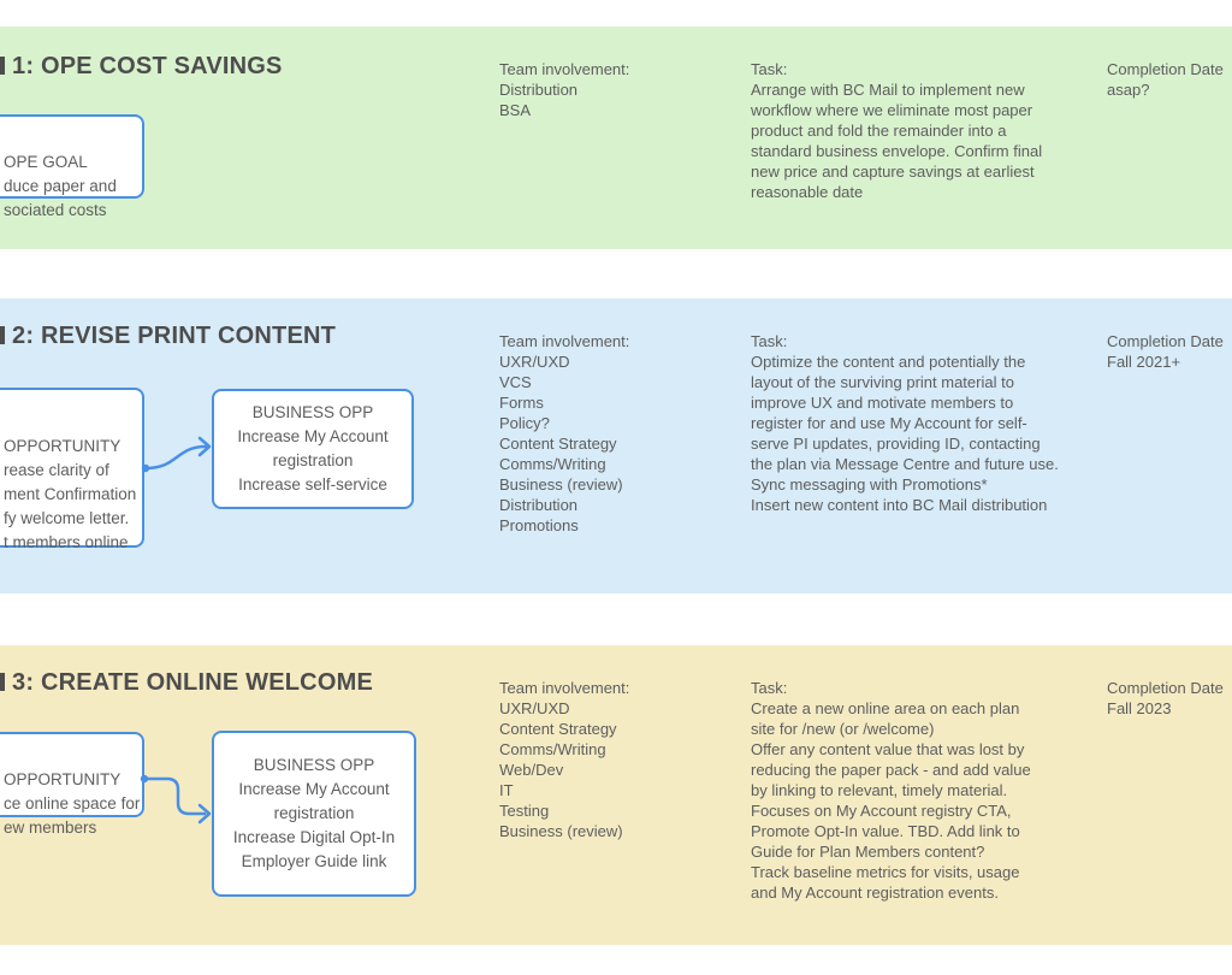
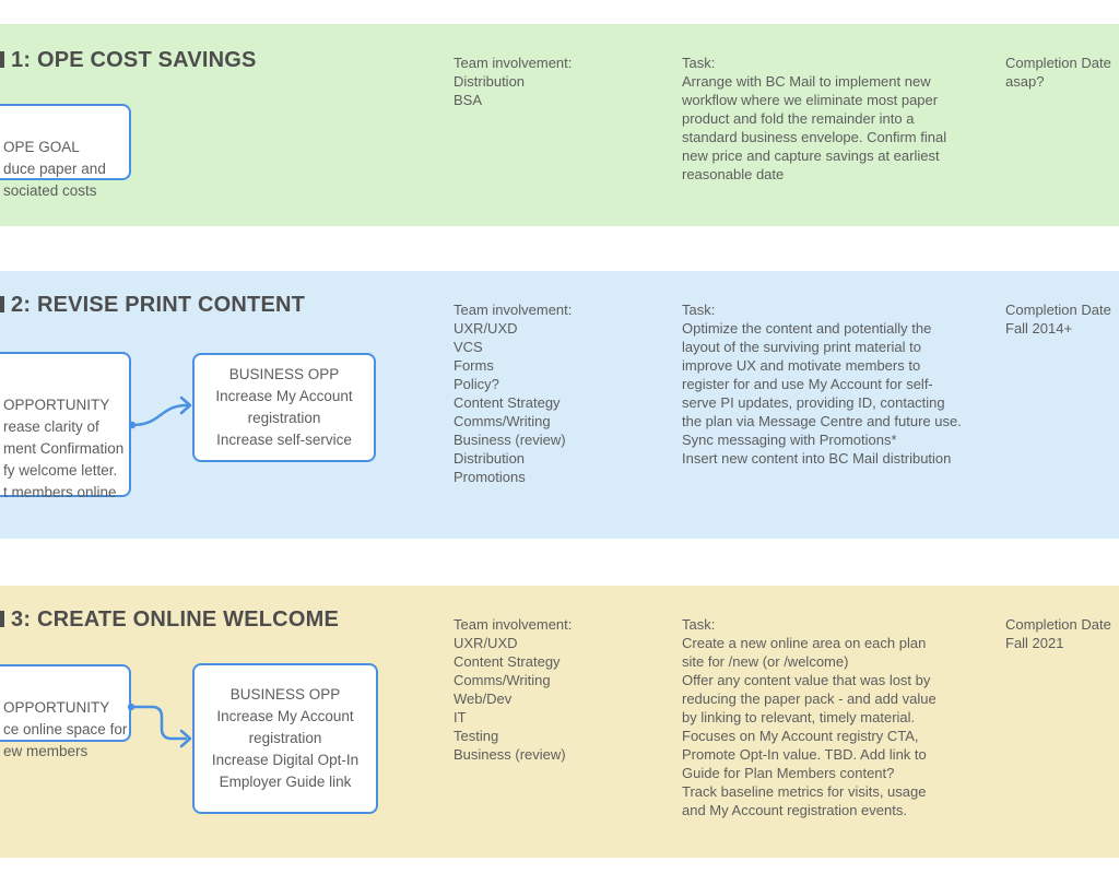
  1: OPE COST SAVINGS
  OPE GOAL
  duce paper and
  sociated costs
  Team involvement: Distribution
  BSA
  Task: Arrange with BC Mail to implement new
  workflow where we eliminate most paper
  product and fold the remainder into a
  standard business envelope. Confirm final
  new price and capture savings at earliest
  reasonable date
  Completion Date asap?
  2: REVISE PRINT CONTENT
  OPPORTUNITY
  rease clarity of
  ment Confirmation
  fy welcome letter.
  t members online
  BUSINESS OPP
  Increase My Account
  registration
  Increase self-service
  Team involvement: UXR/UXD
  VCS
  Forms
  Policy?
  Content Strategy
  Comms/Writing
  Business (review)
  Distribution
  Promotions
  Task: Optimize the content and potentially the
  layout of the surviving print material to
  improve UX and motivate members to
  register for and use My Account for self-
  serve PI updates, providing ID, contacting
  the plan via Message Centre and future use.
  Sync messaging with Promotions*
  Insert new content into BC Mail distribution
- Completion Date Fall 2021+
+ Completion Date Fall 2014+
  3: CREATE ONLINE WELCOME
  OPPORTUNITY
  ce online space for
  ew members
  BUSINESS OPP
  Increase My Account
  registration
  Increase Digital Opt-In
  Employer Guide link
  Team involvement: UXR/UXD
  Content Strategy
  Comms/Writing
  Web/Dev
  IT
  Testing
  Business (review)
  Task: Create a new online area on each plan
  site for /new (or /welcome)
  Offer any content value that was lost by
  reducing the paper pack - and add value
  by linking to relevant, timely material.
  Focuses on My Account registry CTA,
  Promote Opt-In value. TBD. Add link to
  Guide for Plan Members content?
  Track baseline metrics for visits, usage
  and My Account registration events.
- Completion Date Fall 2023
+ Completion Date Fall 2021
